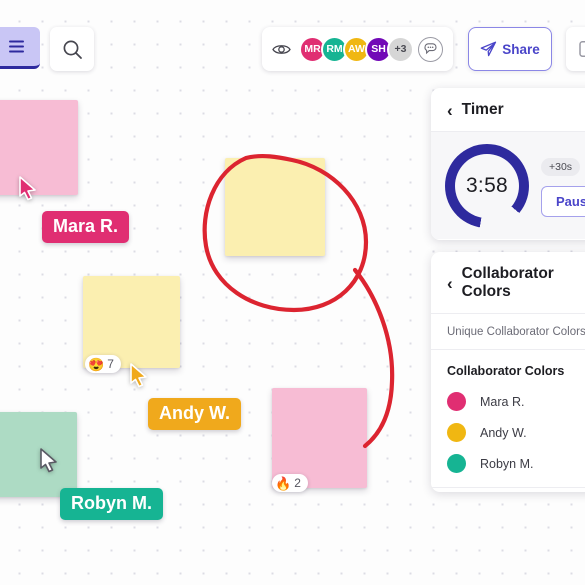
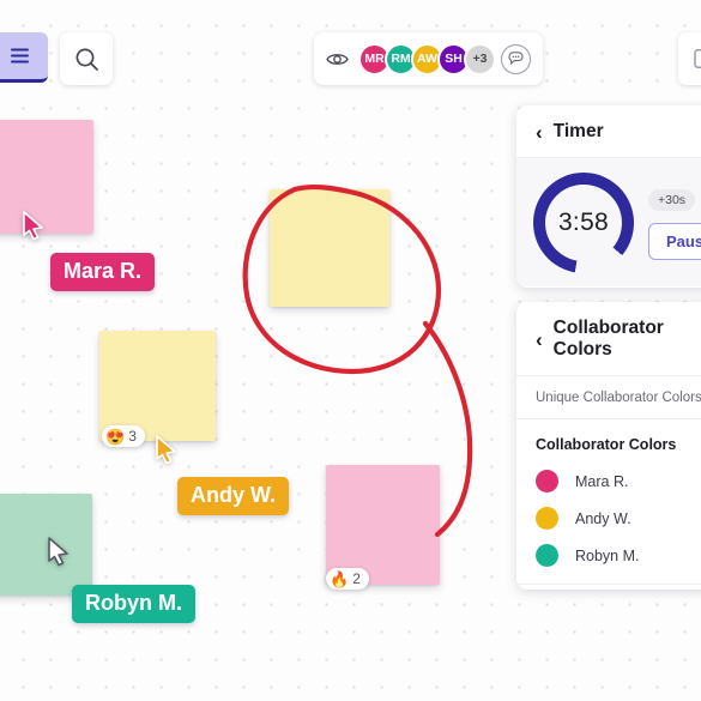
  😍
- 7
+ 3
  🔥
  2
  Mara R.
  Andy W.
  Robyn M.
  MR
  RM
  AW
  SH
  +3
- Share
  ‹
  Timer
  3:58
  +30s
  Paus
  ‹
  Collaborator Colors
  Unique Collaborator Colors
  Collaborator Colors
  Mara R.
  Andy W.
  Robyn M.
